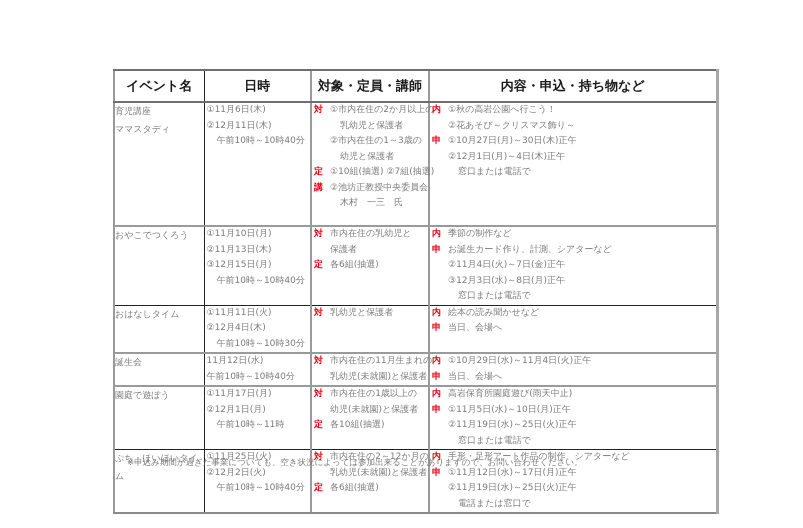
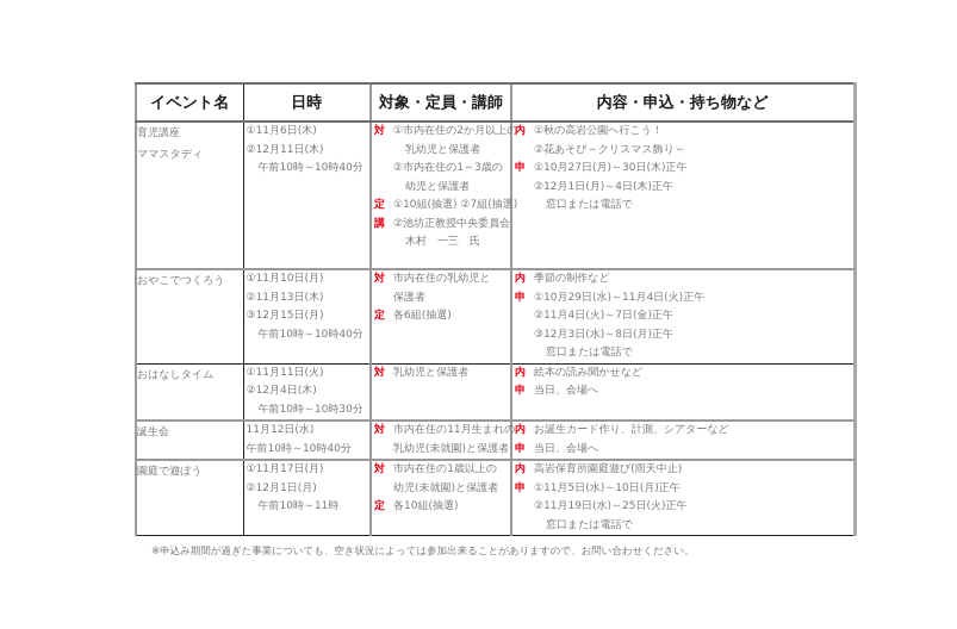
  イベント名	日時	対象・定員・講師	内容・申込・持ち物など
  育児講座ママスタディ	①11月6日(木)②12月11日(木)午前10時～10時40分	対 ①市内在住の2か月以上の乳幼児と保護者②市内在住の1～3歳の幼児と保護者定 ①10組(抽選) ②7組(抽選)講 ②池坊正教授中央委員会木村 一三 氏	内 ①秋の高岩公園へ行こう！②花あそび～クリスマス飾り～申 ①10月27日(月)～30日(木)正午②12月1日(月)～4日(木)正午窓口または電話で
- おやこでつくろう	①11月10日(月)②11月13日(木)③12月15日(月)午前10時～10時40分	対 市内在住の乳幼児と保護者定 各6組(抽選)	内 季節の制作など申 お誕生カード作り、計測、シアターなど②11月4日(火)～7日(金)正午③12月3日(水)～8日(月)正午窓口または電話で
+ おやこでつくろう	①11月10日(月)②11月13日(木)③12月15日(月)午前10時～10時40分	対 市内在住の乳幼児と保護者定 各6組(抽選)	内 季節の制作など申 ①10月29日(水)～11月4日(火)正午②11月4日(火)～7日(金)正午③12月3日(水)～8日(月)正午窓口または電話で
  おはなしタイム	①11月11日(火)②12月4日(木)午前10時～10時30分	対 乳幼児と保護者	内 絵本の読み聞かせなど申 当日、会場へ
- 誕生会	11月12日(水)午前10時～10時40分	対 市内在住の11月生まれの乳幼児(未就園)と保護者	内 ①10月29日(水)～11月4日(火)正午申 当日、会場へ
+ 誕生会	11月12日(水)午前10時～10時40分	対 市内在住の11月生まれの乳幼児(未就園)と保護者	内 お誕生カード作り、計測、シアターなど申 当日、会場へ
  園庭で遊ぼう	①11月17日(月)②12月1日(月)午前10時～11時	対 市内在住の1歳以上の幼児(未就園)と保護者定 各10組(抽選)	内 高岩保育所園庭遊び(雨天中止)申 ①11月5日(水)～10日(月)正午②11月19日(水)～25日(火)正午窓口または電話で
- ぷち・ほいほいタイム	①11月25日(火)②12月2日(火)午前10時～10時40分	対 市内在住の2～12か月の乳幼児(未就園)と保護者定 各6組(抽選)	内 手形・足形アート作品の制作、シアターなど申 ①11月12日(水)～17日(月)正午②11月19日(水)～25日(火)正午電話または窓口で
  ※申込み期間が過ぎた事業についても、空き状況によっては参加出来ることがありますので、お問い合わせください。
